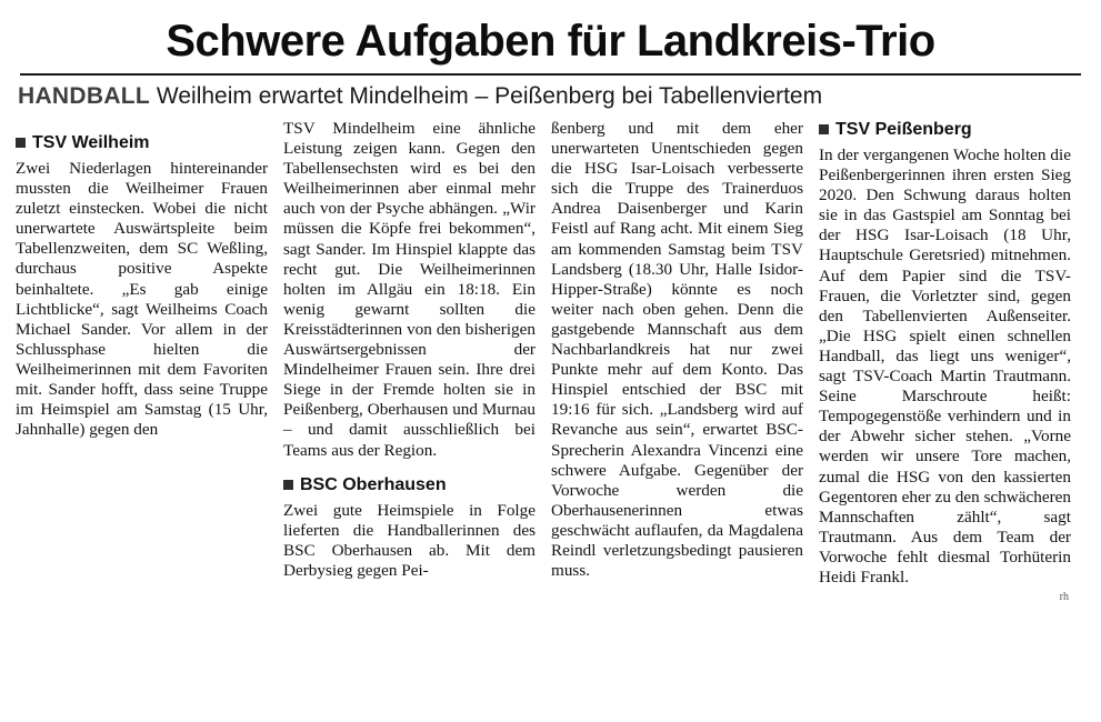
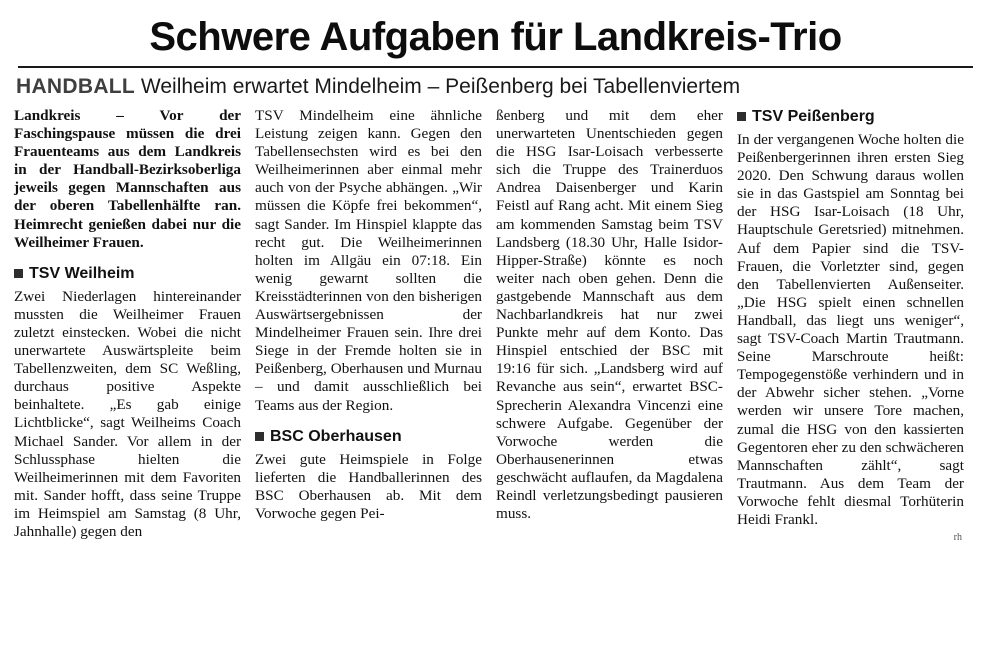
  Schwere Aufgaben für Landkreis-Trio
  HANDBALL Weilheim erwartet Mindelheim – Peißenberg bei Tabellenviertem
+ Landkreis – Vor der Faschingspause müssen die drei Frauenteams aus dem Landkreis in der Handball-Bezirksoberliga jeweils gegen Mannschaften aus der oberen Tabellenhälfte ran. Heimrecht genießen dabei nur die Weilheimer Frauen.
  TSV Weilheim
- Zwei Niederlagen hintereinander mussten die Weilheimer Frauen zuletzt einstecken. Wobei die nicht unerwartete Auswärtspleite beim Tabellenzweiten, dem SC Weßling, durchaus positive Aspekte beinhaltete. „Es gab einige Lichtblicke“, sagt Weilheims Coach Michael Sander. Vor allem in der Schlussphase hielten die Weilheimerinnen mit dem Favoriten mit. Sander hofft, dass seine Truppe im Heimspiel am Samstag (15 Uhr, Jahnhalle) gegen den
+ Zwei Niederlagen hintereinander mussten die Weilheimer Frauen zuletzt einstecken. Wobei die nicht unerwartete Auswärtspleite beim Tabellenzweiten, dem SC Weßling, durchaus positive Aspekte beinhaltete. „Es gab einige Lichtblicke“, sagt Weilheims Coach Michael Sander. Vor allem in der Schlussphase hielten die Weilheimerinnen mit dem Favoriten mit. Sander hofft, dass seine Truppe im Heimspiel am Samstag (8 Uhr, Jahnhalle) gegen den
- TSV Mindelheim eine ähnliche Leistung zeigen kann. Gegen den Tabellensechsten wird es bei den Weilheimerinnen aber einmal mehr auch von der Psyche abhängen. „Wir müssen die Köpfe frei bekommen“, sagt Sander. Im Hinspiel klappte das recht gut. Die Weilheimerinnen holten im Allgäu ein 18:18. Ein wenig gewarnt sollten die Kreisstädterinnen von den bisherigen Auswärtsergebnissen der Mindelheimer Frauen sein. Ihre drei Siege in der Fremde holten sie in Peißenberg, Oberhausen und Murnau – und damit ausschließlich bei Teams aus der Region.
+ TSV Mindelheim eine ähnliche Leistung zeigen kann. Gegen den Tabellensechsten wird es bei den Weilheimerinnen aber einmal mehr auch von der Psyche abhängen. „Wir müssen die Köpfe frei bekommen“, sagt Sander. Im Hinspiel klappte das recht gut. Die Weilheimerinnen holten im Allgäu ein 07:18. Ein wenig gewarnt sollten die Kreisstädterinnen von den bisherigen Auswärtsergebnissen der Mindelheimer Frauen sein. Ihre drei Siege in der Fremde holten sie in Peißenberg, Oberhausen und Murnau – und damit ausschließlich bei Teams aus der Region.
  BSC Oberhausen
- Zwei gute Heimspiele in Folge lieferten die Handballerinnen des BSC Oberhausen ab. Mit dem Derbysieg gegen Pei-
+ Zwei gute Heimspiele in Folge lieferten die Handballerinnen des BSC Oberhausen ab. Mit dem Vorwoche gegen Pei-
  ßenberg und mit dem eher unerwarteten Unentschieden gegen die HSG Isar-Loisach verbesserte sich die Truppe des Trainerduos Andrea Daisenberger und Karin Feistl auf Rang acht. Mit einem Sieg am kommenden Samstag beim TSV Landsberg (18.30 Uhr, Halle Isidor-Hipper-Straße) könnte es noch weiter nach oben gehen. Denn die gastgebende Mannschaft aus dem Nachbarlandkreis hat nur zwei Punkte mehr auf dem Konto. Das Hinspiel entschied der BSC mit 19:16 für sich. „Landsberg wird auf Revanche aus sein“, erwartet BSC-Sprecherin Alexandra Vincenzi eine schwere Aufgabe. Gegenüber der Vorwoche werden die Oberhausenerinnen etwas geschwächt auflaufen, da Magdalena Reindl verletzungsbedingt pausieren muss.
  TSV Peißenberg
- In der vergangenen Woche holten die Peißenbergerinnen ihren ersten Sieg 2020. Den Schwung daraus holten sie in das Gastspiel am Sonntag bei der HSG Isar-Loisach (18 Uhr, Hauptschule Geretsried) mitnehmen. Auf dem Papier sind die TSV-Frauen, die Vorletzter sind, gegen den Tabellenvierten Außenseiter. „Die HSG spielt einen schnellen Handball, das liegt uns weniger“, sagt TSV-Coach Martin Trautmann. Seine Marschroute heißt: Tempogegenstöße verhindern und in der Abwehr sicher stehen. „Vorne werden wir unsere Tore machen, zumal die HSG von den kassierten Gegentoren eher zu den schwächeren Mannschaften zählt“, sagt Trautmann. Aus dem Team der Vorwoche fehlt diesmal Torhüterin Heidi Frankl.
+ In der vergangenen Woche holten die Peißenbergerinnen ihren ersten Sieg 2020. Den Schwung daraus wollen sie in das Gastspiel am Sonntag bei der HSG Isar-Loisach (18 Uhr, Hauptschule Geretsried) mitnehmen. Auf dem Papier sind die TSV-Frauen, die Vorletzter sind, gegen den Tabellenvierten Außenseiter. „Die HSG spielt einen schnellen Handball, das liegt uns weniger“, sagt TSV-Coach Martin Trautmann. Seine Marschroute heißt: Tempogegenstöße verhindern und in der Abwehr sicher stehen. „Vorne werden wir unsere Tore machen, zumal die HSG von den kassierten Gegentoren eher zu den schwächeren Mannschaften zählt“, sagt Trautmann. Aus dem Team der Vorwoche fehlt diesmal Torhüterin Heidi Frankl.
  rh
